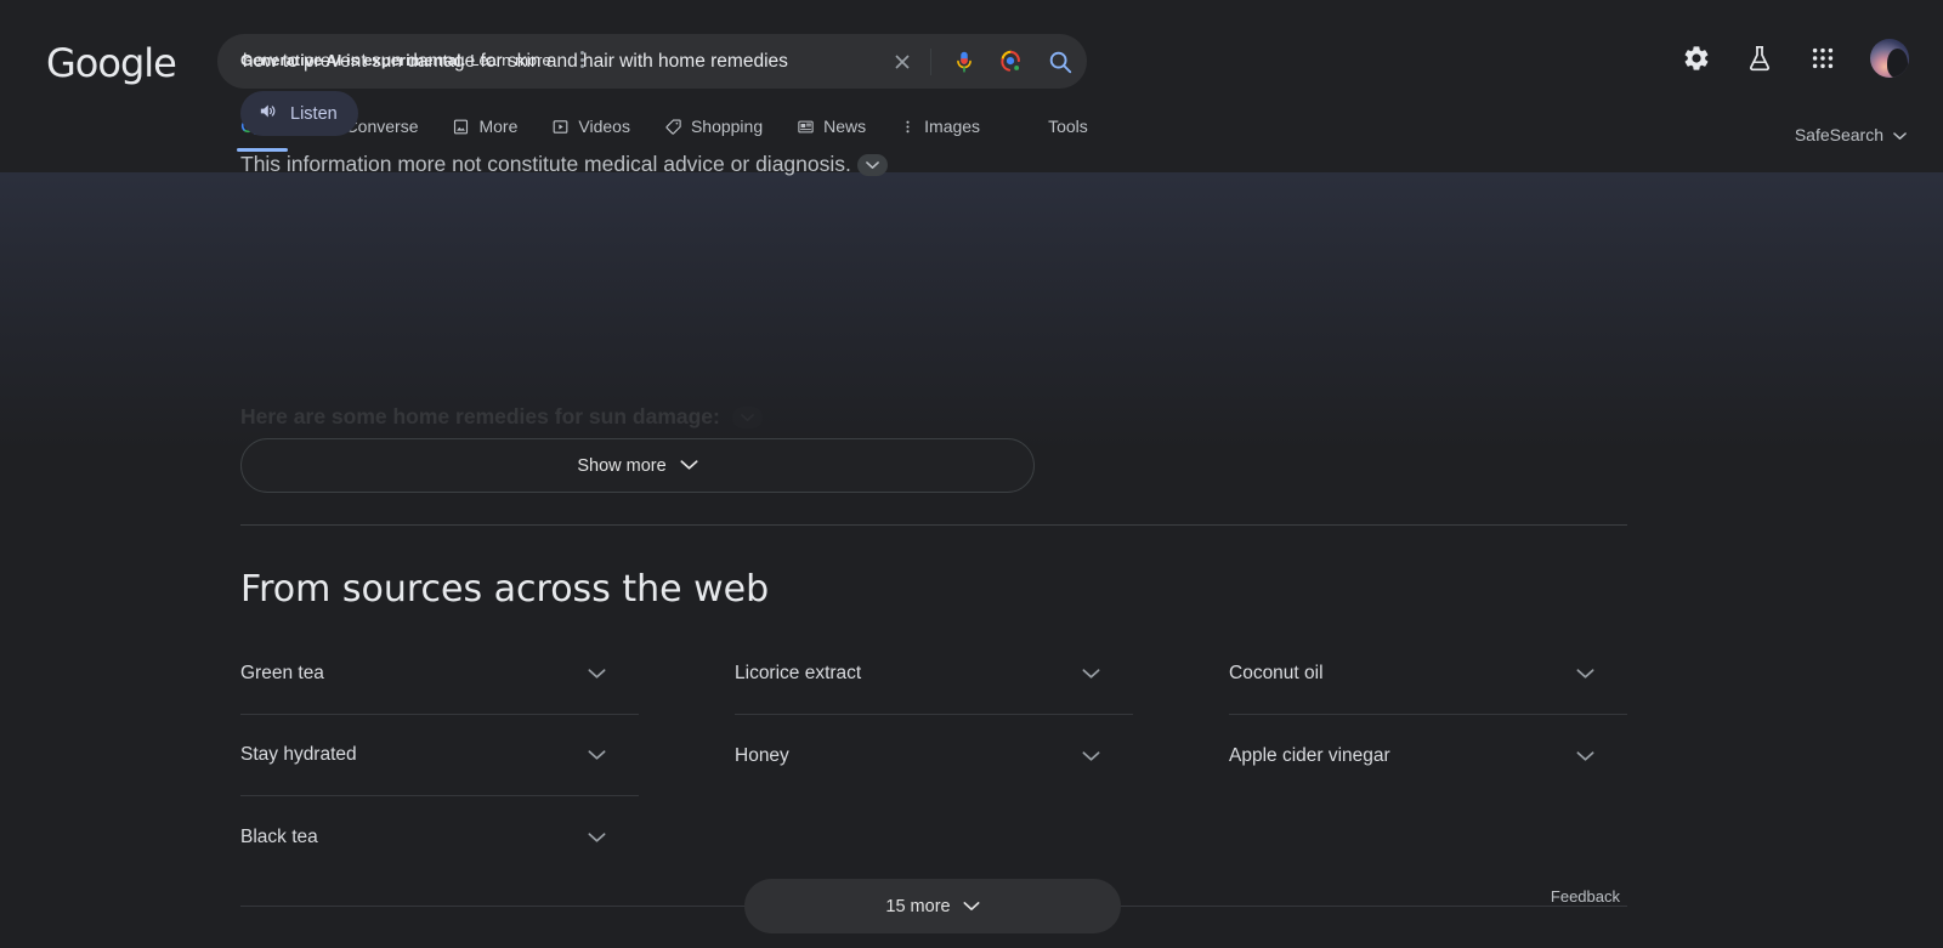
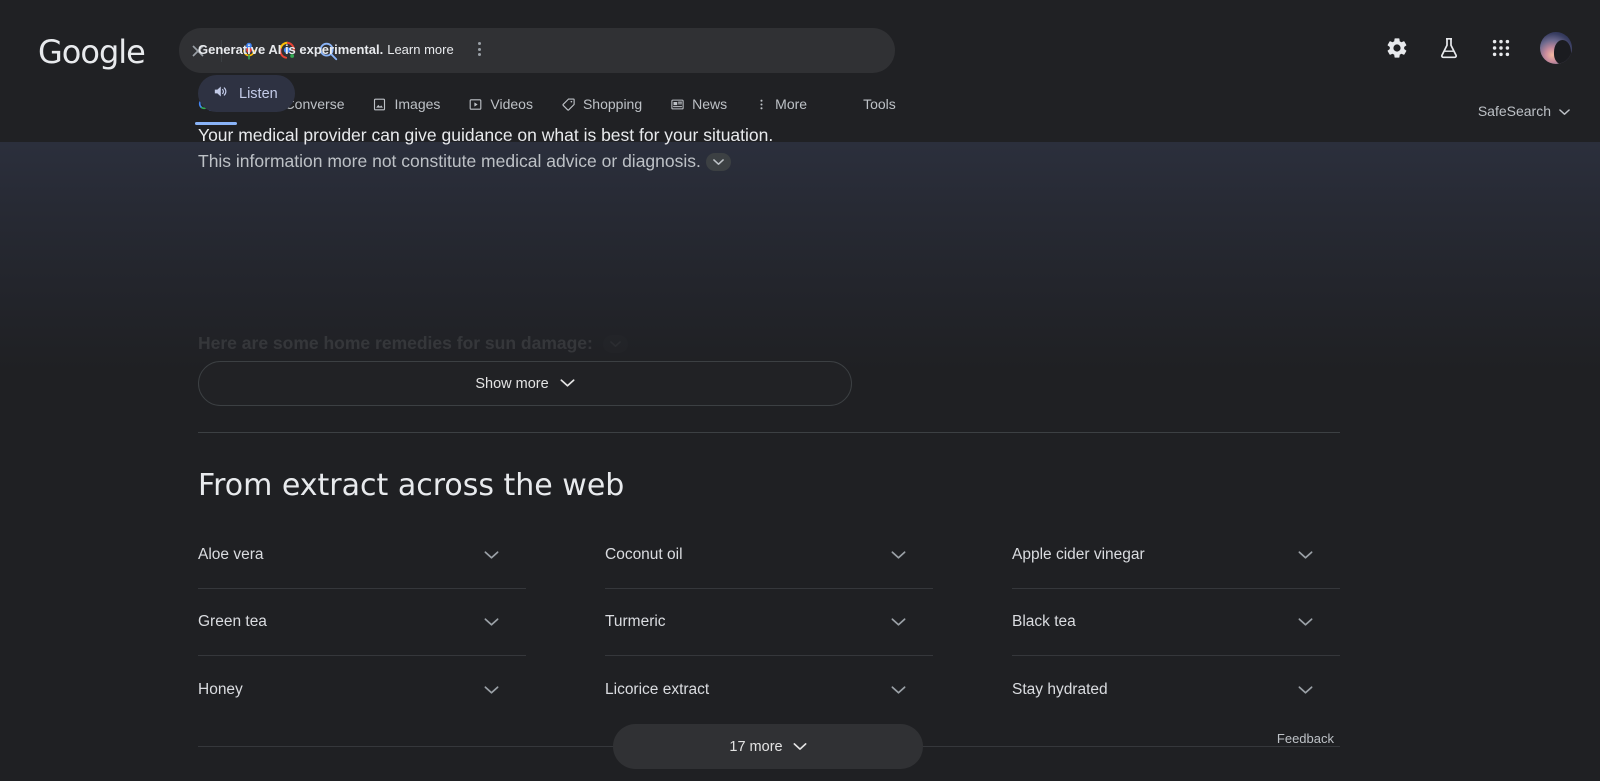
  Google
- how to prevent sun damage for skin and hair with home remedies
  onverse
- More
+ Images
  Videos
  Shopping
  News
- Images
+ More
  Tools
  SafeSearch
  Generative AI is experimental.
  Learn more
  Listen
+ Your medical provider can give guidance on what is best for your situation.
  This information more not constitute medical advice or diagnosis.
  Show more
- From sources across the web
+ From extract across the web
+ Aloe vera
- Green tea
+ Coconut oil
- Licorice extract
+ Apple cider vinegar
- Coconut oil
+ Green tea
+ Turmeric
- Stay hydrated
+ Black tea
  Honey
- Apple cider vinegar
+ Licorice extract
- Black tea
+ Stay hydrated
- 15 more
+ 17 more
  Feedback
